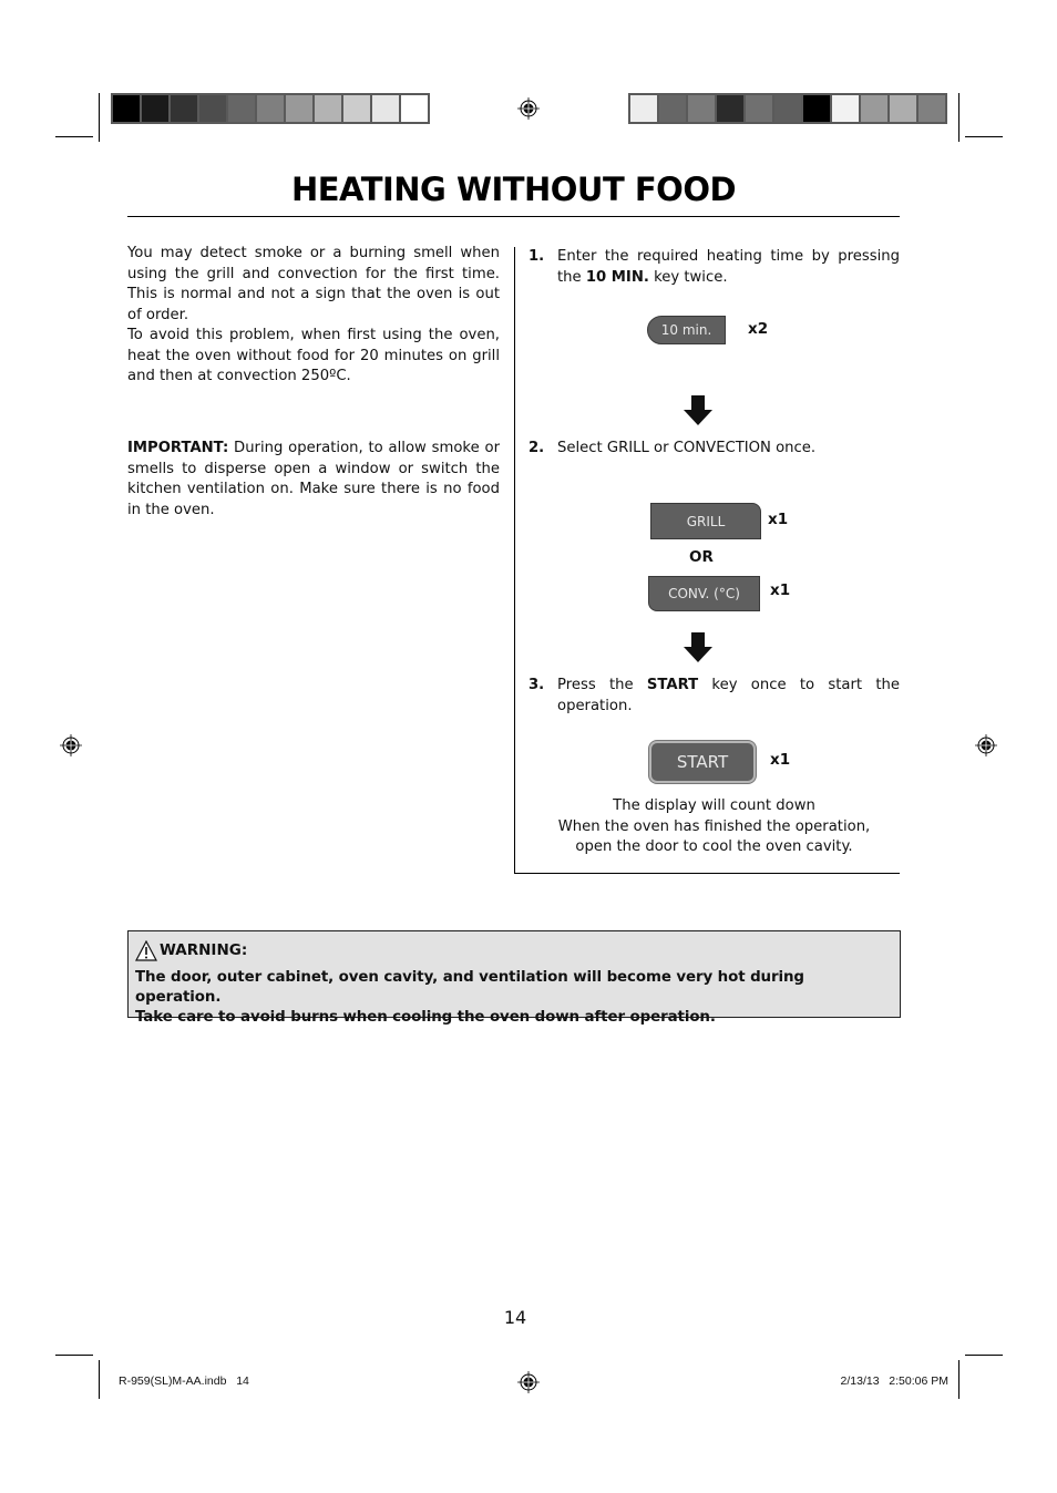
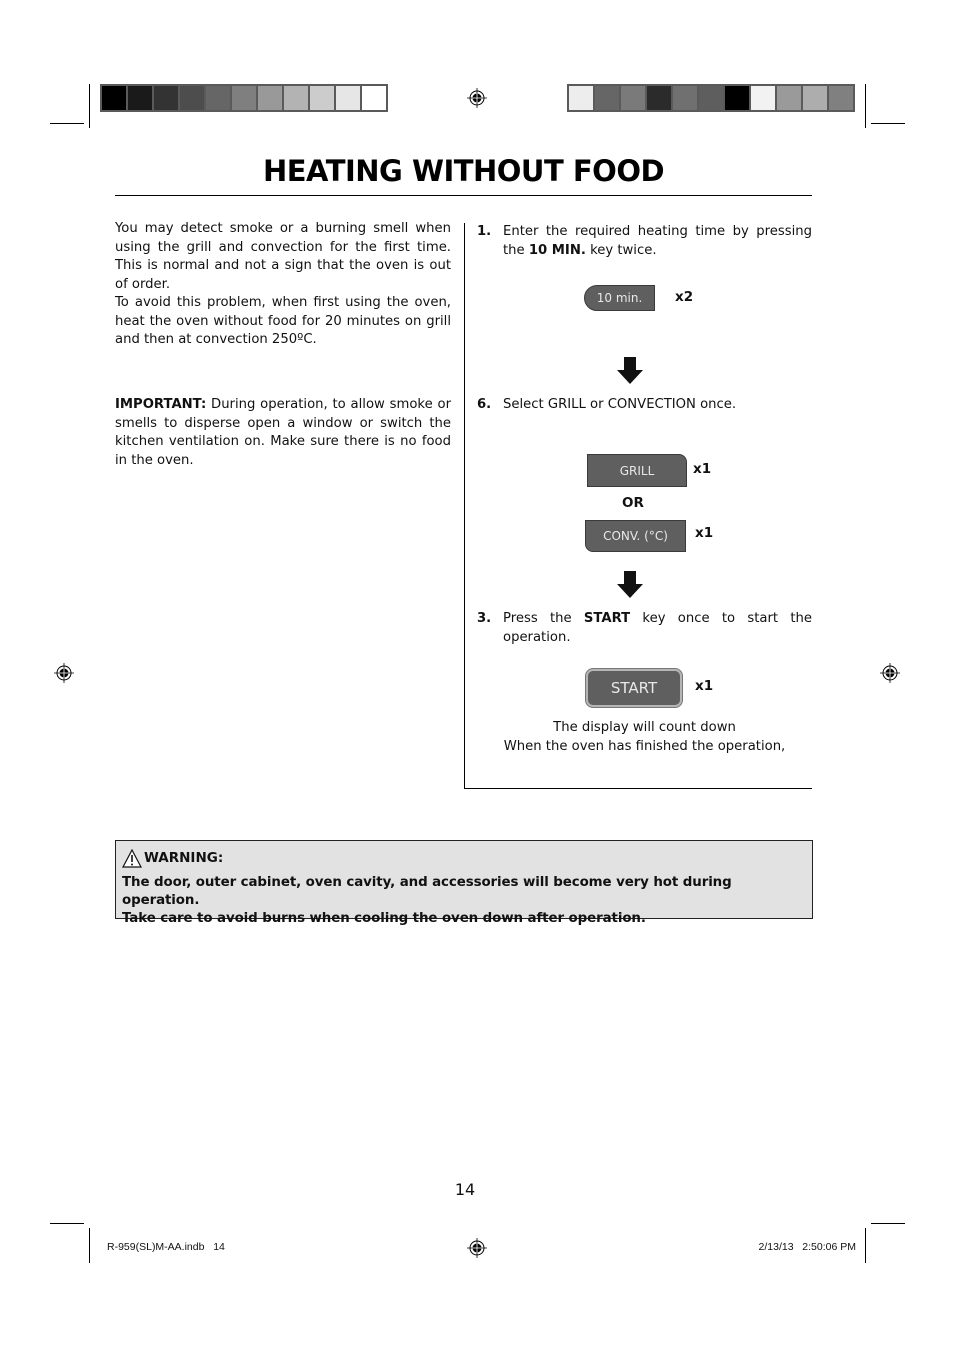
  HEATING WITHOUT FOOD
  You may detect smoke or a burning smell when using the grill and convection for the first time. This is normal and not a sign that the oven is out of order.
  To avoid this problem, when first using the oven, heat the oven without food for 20 minutes on grill and then at convection 250ºC.
  IMPORTANT: During operation, to allow smoke or smells to disperse open a window or switch the kitchen ventilation on. Make sure there is no food in the oven.
  1.
  Enter the required heating time by pressing the 10 MIN. key twice.
  10 min.
  x2
- 2.
+ 6.
  Select GRILL or CONVECTION once.
  GRILL
  x1
  OR
  CONV. (°C)
  x1
  3.
  Press the START key once to start the operation.
  START
  x1
  The display will count down
  When the oven has finished the operation,
- open the door to cool the oven cavity.
  WARNING:
- The door, outer cabinet, oven cavity, and ventilation will become very hot during operation.
+ The door, outer cabinet, oven cavity, and accessories will become very hot during operation.
  Take care to avoid burns when cooling the oven down after operation.
  14
  R-959(SL)M-AA.indb 14
  2/13/13 2:50:06 PM
